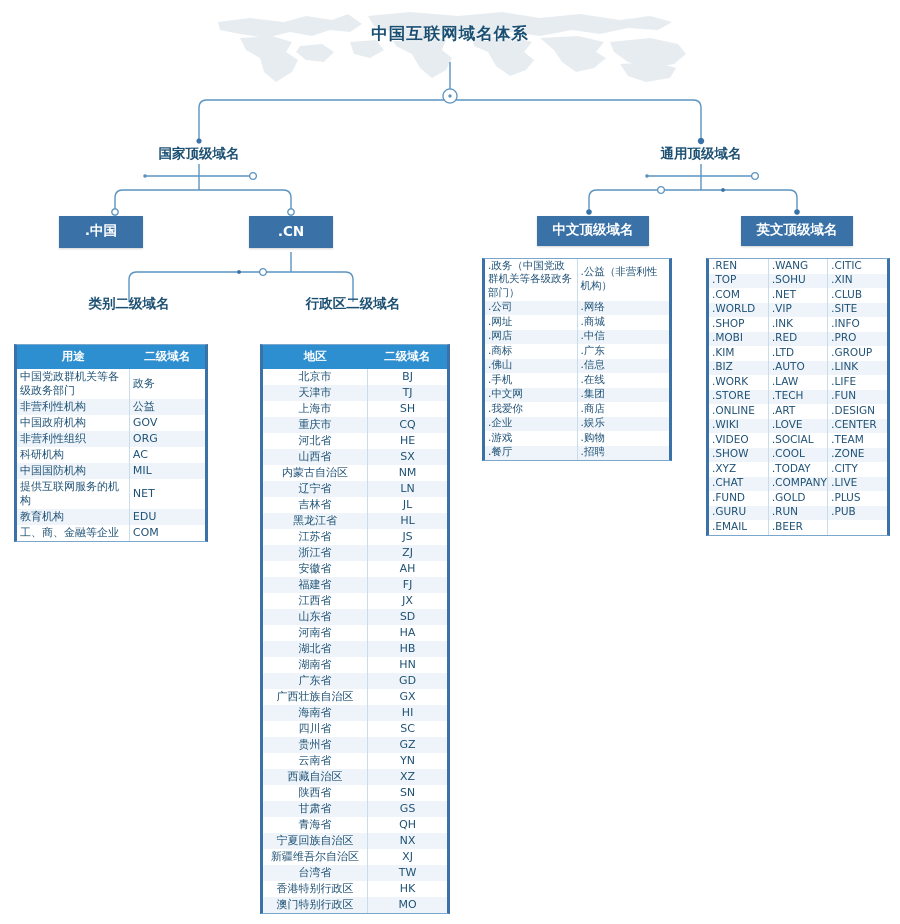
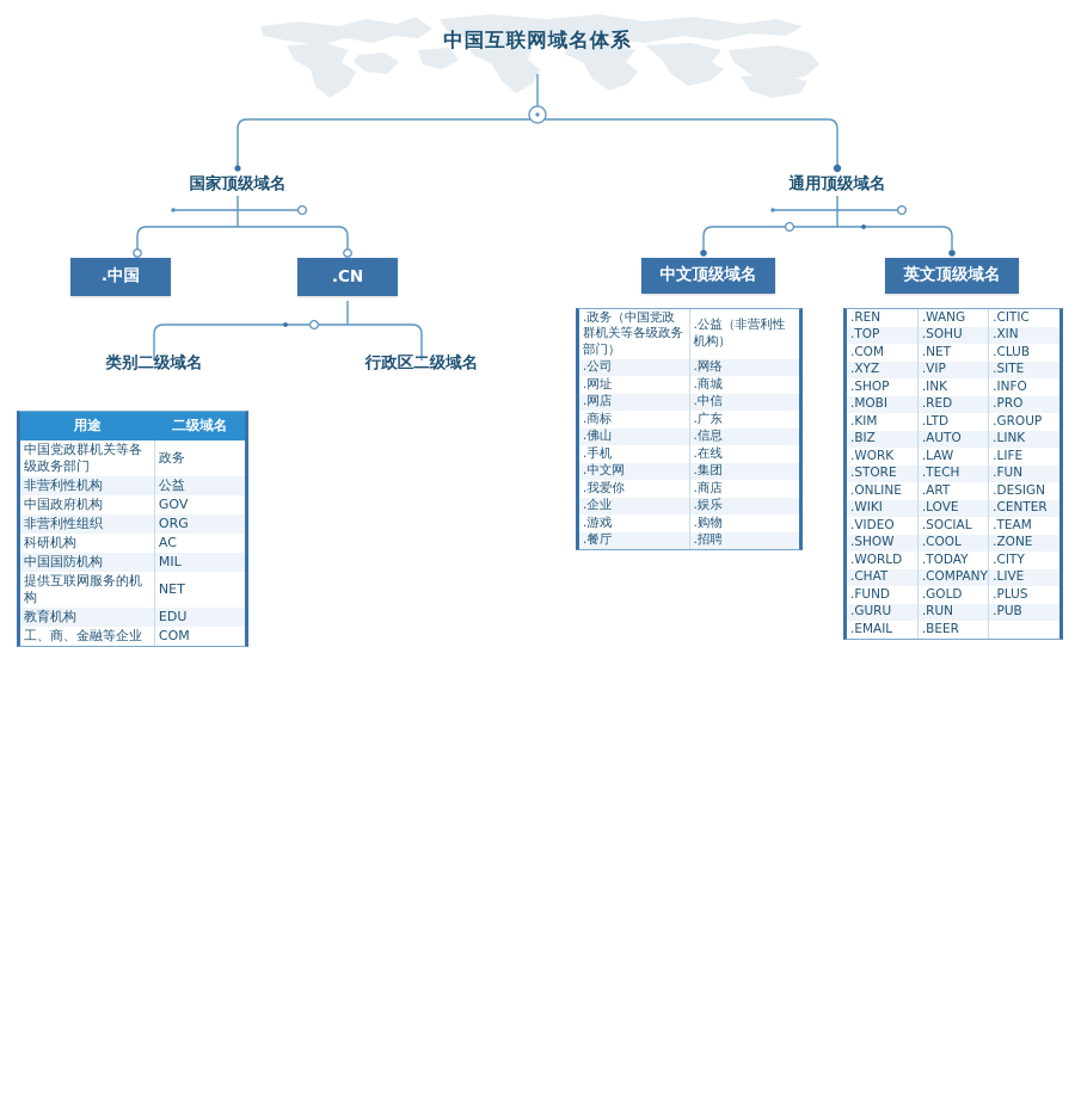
  中国互联网域名体系
  国家顶级域名
  通用顶级域名
  .中国
  .CN
  中文顶级域名
  英文顶级域名
  类别二级域名
  行政区二级域名
  用途	二级域名
  中国党政群机关等各级政务部门	政务
  非营利性机构	公益
  中国政府机构	GOV
  非营利性组织	ORG
  科研机构	AC
  中国国防机构	MIL
  提供互联网服务的机构	NET
  教育机构	EDU
  工、商、金融等企业	COM
- 地区	二级域名
- 北京市	BJ
- 天津市	TJ
- 上海市	SH
- 重庆市	CQ
- 河北省	HE
- 山西省	SX
- 内蒙古自治区	NM
- 辽宁省	LN
- 吉林省	JL
- 黑龙江省	HL
- 江苏省	JS
- 浙江省	ZJ
- 安徽省	AH
- 福建省	FJ
- 江西省	JX
- 山东省	SD
- 河南省	HA
- 湖北省	HB
- 湖南省	HN
- 广东省	GD
- 广西壮族自治区	GX
- 海南省	HI
- 四川省	SC
- 贵州省	GZ
- 云南省	YN
- 西藏自治区	XZ
- 陕西省	SN
- 甘肃省	GS
- 青海省	QH
- 宁夏回族自治区	NX
- 新疆维吾尔自治区	XJ
- 台湾省	TW
- 香港特别行政区	HK
- 澳门特别行政区	MO
  .政务（中国党政群机关等各级政务部门）	.公益（非营利性机构）
  .公司	.网络
  .网址	.商城
  .网店	.中信
  .商标	.广东
  .佛山	.信息
  .手机	.在线
  .中文网	.集团
  .我爱你	.商店
  .企业	.娱乐
  .游戏	.购物
  .餐厅	.招聘
  .REN	.WANG	.CITIC
  .TOP	.SOHU	.XIN
  .COM	.NET	.CLUB
- .WORLD	.VIP	.SITE
+ .XYZ	.VIP	.SITE
  .SHOP	.INK	.INFO
  .MOBI	.RED	.PRO
  .KIM	.LTD	.GROUP
  .BIZ	.AUTO	.LINK
  .WORK	.LAW	.LIFE
  .STORE	.TECH	.FUN
  .ONLINE	.ART	.DESIGN
  .WIKI	.LOVE	.CENTER
  .VIDEO	.SOCIAL	.TEAM
  .SHOW	.COOL	.ZONE
- .XYZ	.TODAY	.CITY
+ .WORLD	.TODAY	.CITY
  .CHAT	.COMPANY	.LIVE
  .FUND	.GOLD	.PLUS
  .GURU	.RUN	.PUB
  .EMAIL	.BEER
